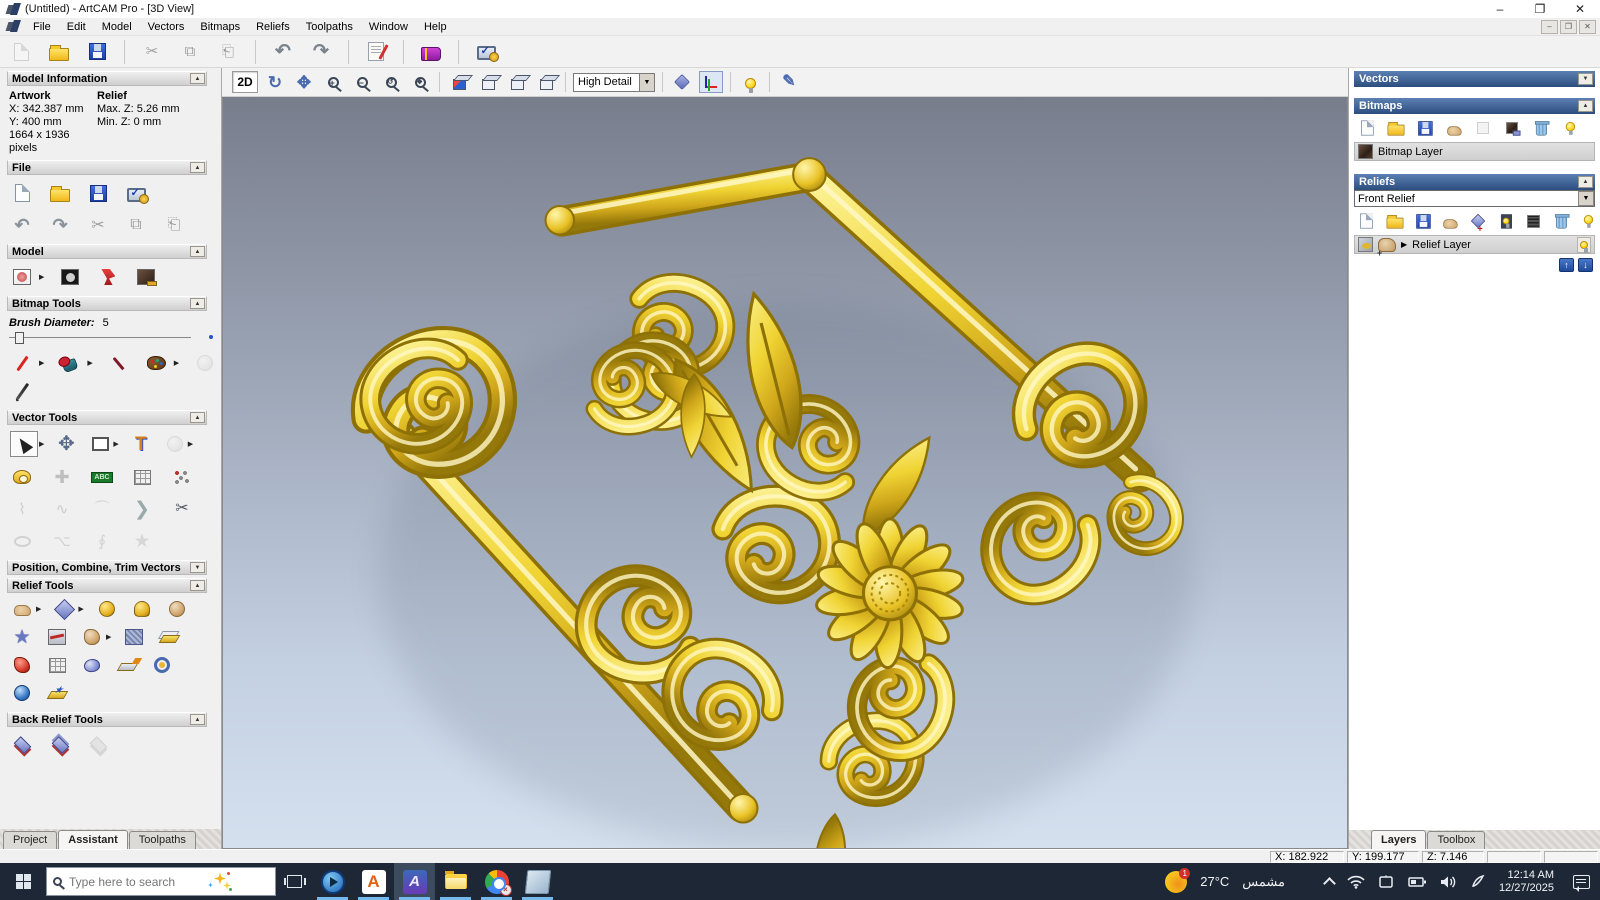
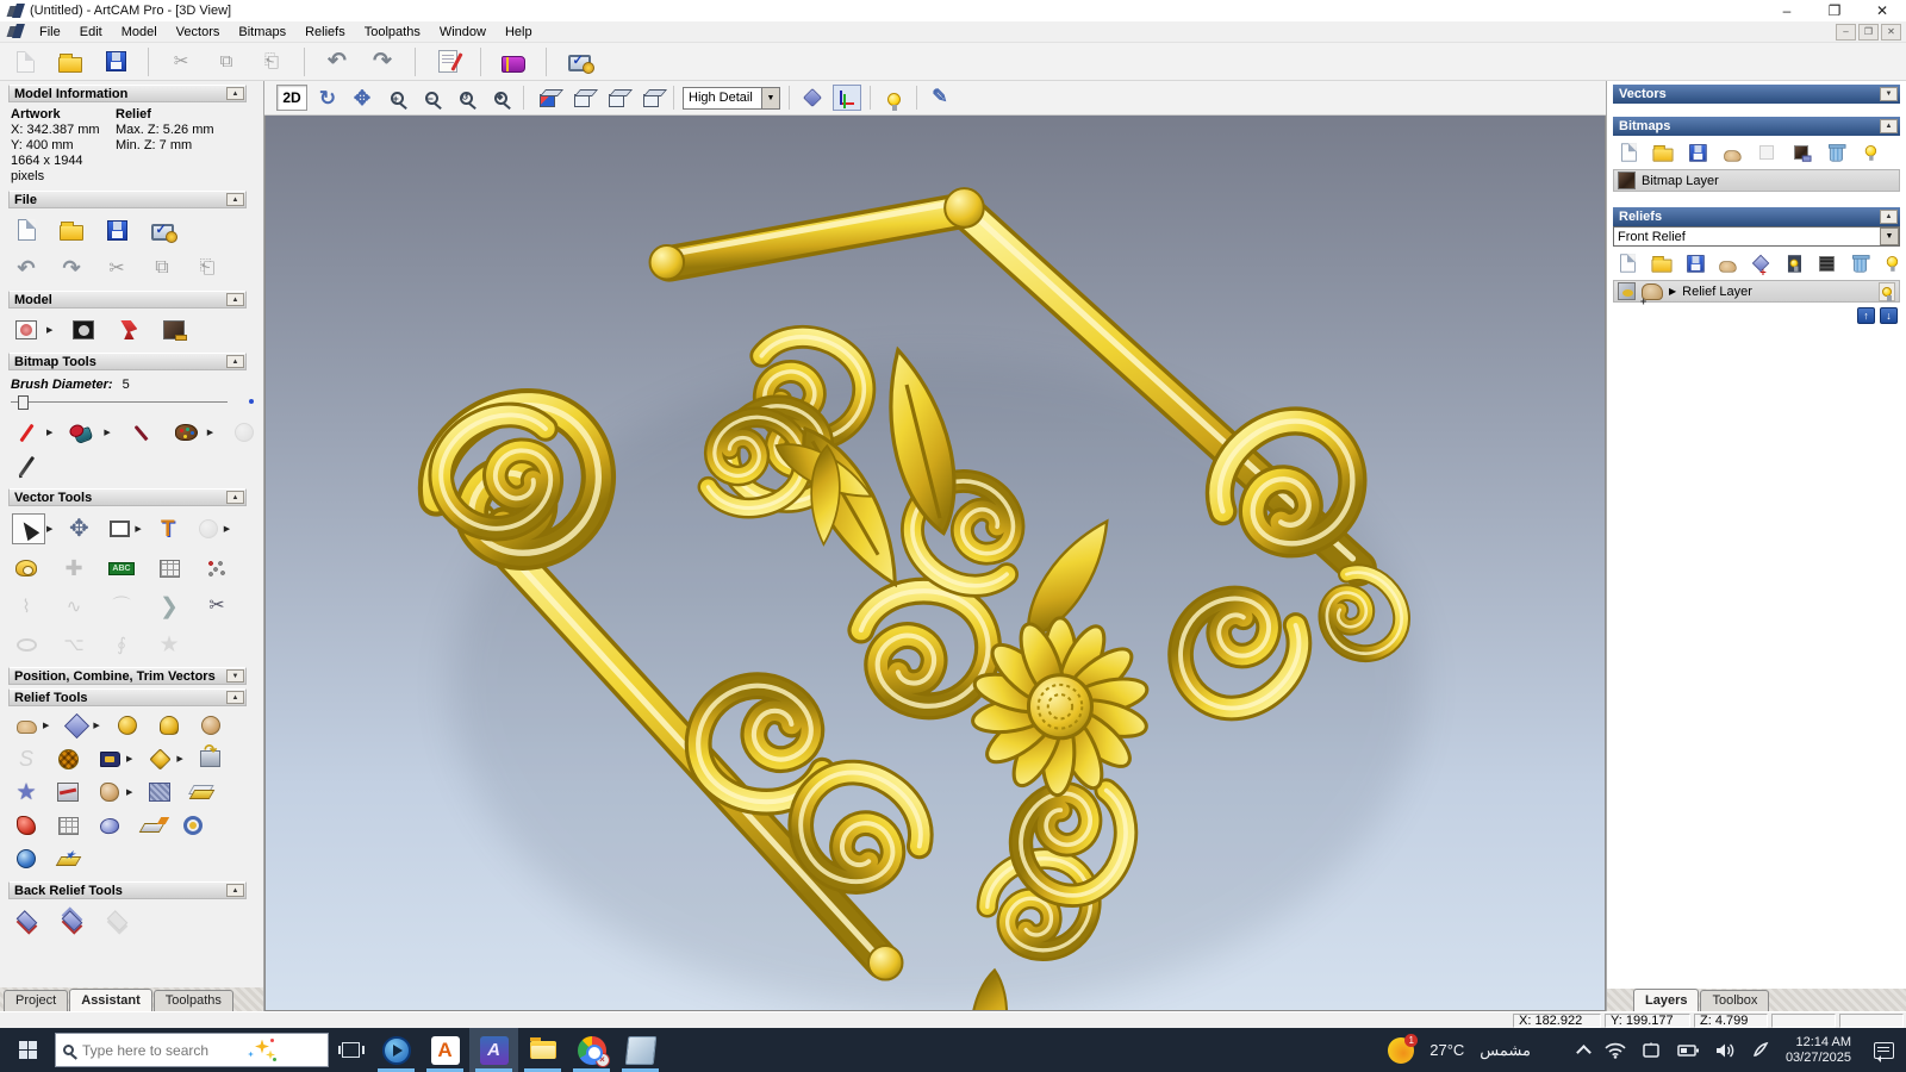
  (Untitled) - ArtCAM Pro - [3D View]
  –
  ❐
  ✕
  File
  Edit
  Model
  Vectors
  Bitmaps
  Reliefs
  Toolpaths
  Window
  Help
  –
  ❐
  ✕
  ✂
  ⧉
  ⎗
  ↶
  ↷
  Model Information
  Artwork
  X: 342.387 mm
  Y: 400 mm
- 1664 x 1936 pixels
+ 1664 x 1944 pixels
  Relief
  Max. Z: 5.26 mm
- Min. Z: 0 mm
+ Min. Z: 7 mm
  File
  ↶
  ↷
  ✂
  ⧉
  ⎗
  Model
  Bitmap Tools
  Brush Diameter: 5
  Vector Tools
  ✥
  T
  ✚
  ⌇
  ∿
  ⌒
  ❯
  ✂
  ⌥
  ∮
  ★
  Position, Combine, Trim Vectors
  Relief Tools
+ S
  ★
  Back Relief Tools
  Project
  Assistant
  Toolpaths
  2D
  ↻
  ✥
  +
  −
  High Detail
  ✎
  Vectors
  Bitmaps
  Bitmap Layer
  Reliefs
  Front Relief
  ▶
  Relief Layer
  ↑
  ↓
  Layers
  Toolbox
  X: 182.922
  Y: 199.177
- Z: 7.146
+ Z: 4.799
  Type here to search
  A
  A
  ×
  1
  27°C
  مشمس
  12:14 AM
- 12/27/2025
+ 03/27/2025
